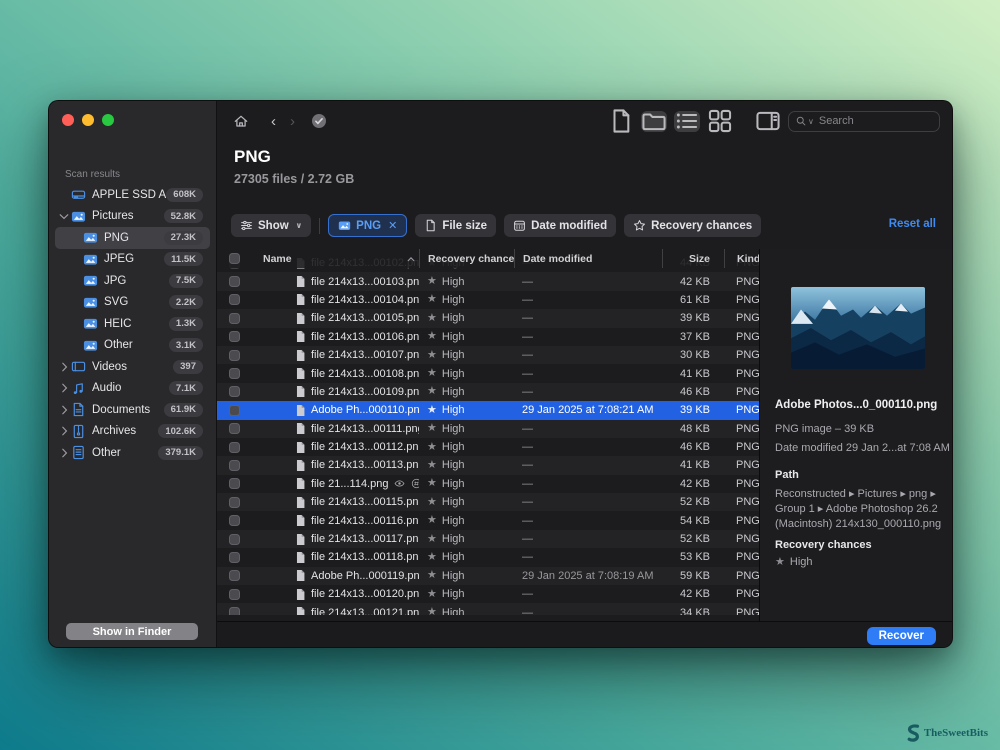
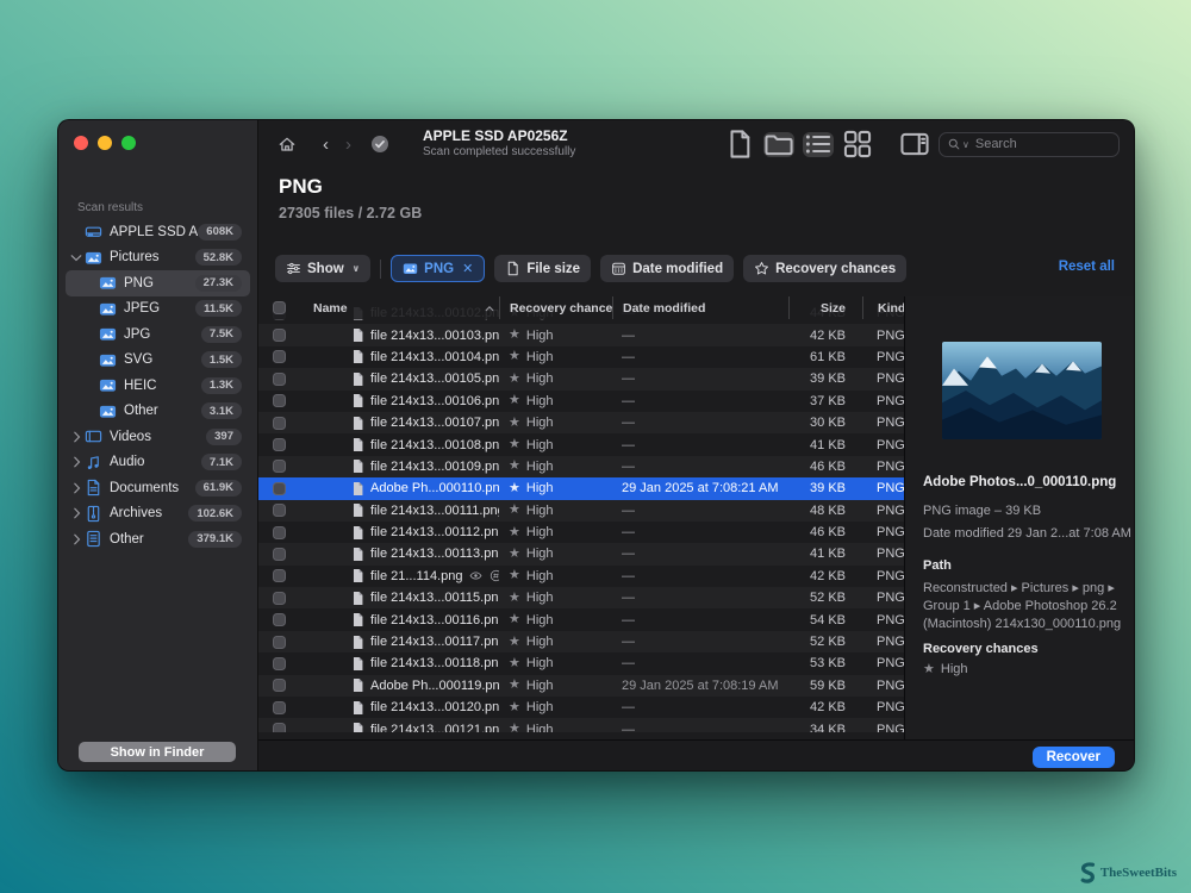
  Scan results
  608K
  Pictures
  52.8K
  PNG
  27.3K
  JPEG
  11.5K
  JPG
  7.5K
  SVG
- 2.2K
+ 1.5K
  HEIC
  1.3K
  Other
  3.1K
  Videos
  397
  Audio
  7.1K
  Documents
  61.9K
  Archives
  102.6K
  Other
  379.1K
  Show in Finder
  ‹
  ›
+ APPLE SSD AP0256Z
+ Scan completed successfully
  ∨
  Search
  PNG
  27305 files / 2.72 GB
  Show
  ∨
  PNG
  ✕
  File size
  Date modified
  Recovery chances
  Reset all
  file 214x13...00102.pn
  ★
  High
  —
  44 KB
  PNG
  file 214x13...00103.pn
  ★
  High
  —
  42 KB
  PNG
  file 214x13...00104.pn
  ★
  High
  —
  61 KB
  PNG
  file 214x13...00105.pn
  ★
  High
  —
  39 KB
  PNG
  file 214x13...00106.pn
  ★
  High
  —
  37 KB
  PNG
  file 214x13...00107.pn
  ★
  High
  —
  30 KB
  PNG
  file 214x13...00108.pn
  ★
  High
  —
  41 KB
  PNG
  file 214x13...00109.pn
  ★
  High
  —
  46 KB
  PNG
  Adobe Ph...000110.pn
  ★
  High
  29 Jan 2025 at 7:08:21 AM
  39 KB
  PNG
  file 214x13...00111.pn
  ★
  High
  —
  48 KB
  PNG
  file 214x13...00112.pn
  ★
  High
  —
  46 KB
  PNG
  file 214x13...00113.pn
  ★
  High
  —
  41 KB
  PNG
  file 21...114.png
  ★
  High
  —
  42 KB
  PNG
  file 214x13...00115.pn
  ★
  High
  —
  52 KB
  PNG
  file 214x13...00116.pn
  ★
  High
  —
  54 KB
  PNG
  file 214x13...00117.pn
  ★
  High
  —
  52 KB
  PNG
  file 214x13...00118.pn
  ★
  High
  —
  53 KB
  PNG
  Adobe Ph...000119.pn
  ★
  High
  29 Jan 2025 at 7:08:19 AM
  59 KB
  PNG
  file 214x13...00120.pn
  ★
  High
  —
  42 KB
  PNG
  file 214x13...00121.pn
  ★
  High
  —
  34 KB
  PNG
  Name
  Recovery chance
  Date modified
  Size
  Kind
  Adobe Photos...0_000110.png
  PNG image – 39 KB
  Date modified 29 Jan 2...at 7:08 AM
  Path
  Reconstructed ▸ Pictures ▸ png ▸ Group 1 ▸ Adobe Photoshop 26.2 (Macintosh) 214x130_000110.png
  Recovery chances
  ★
  High
  Recover
  TheSweetBits
